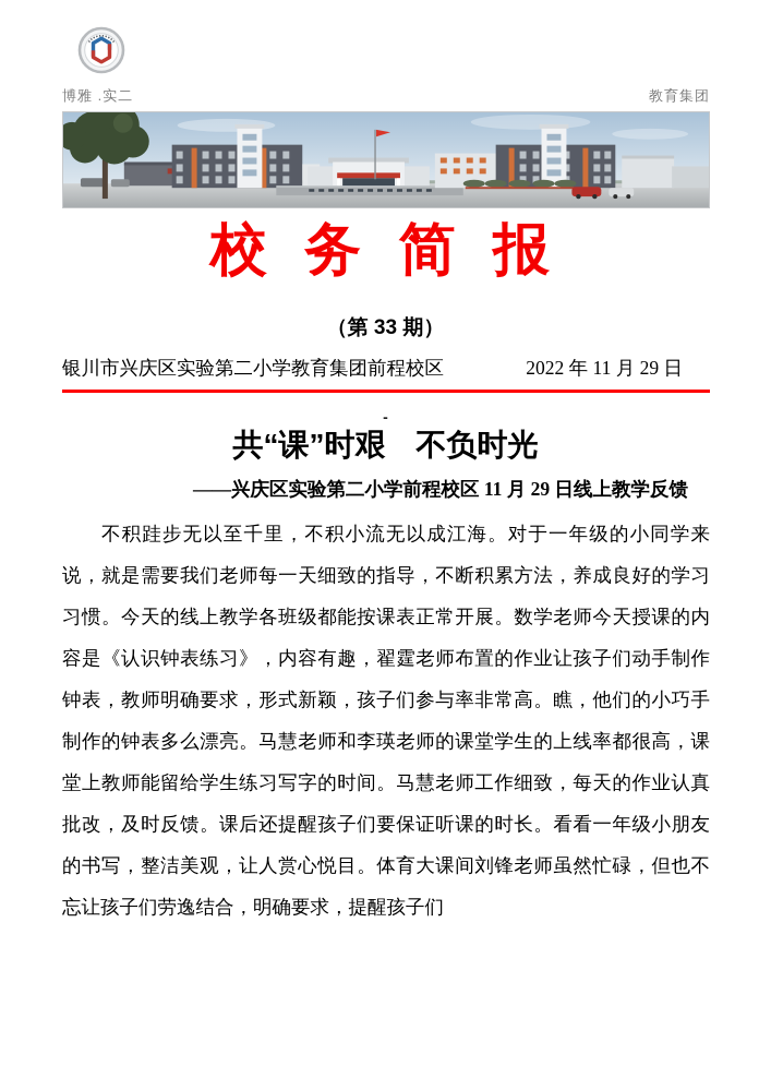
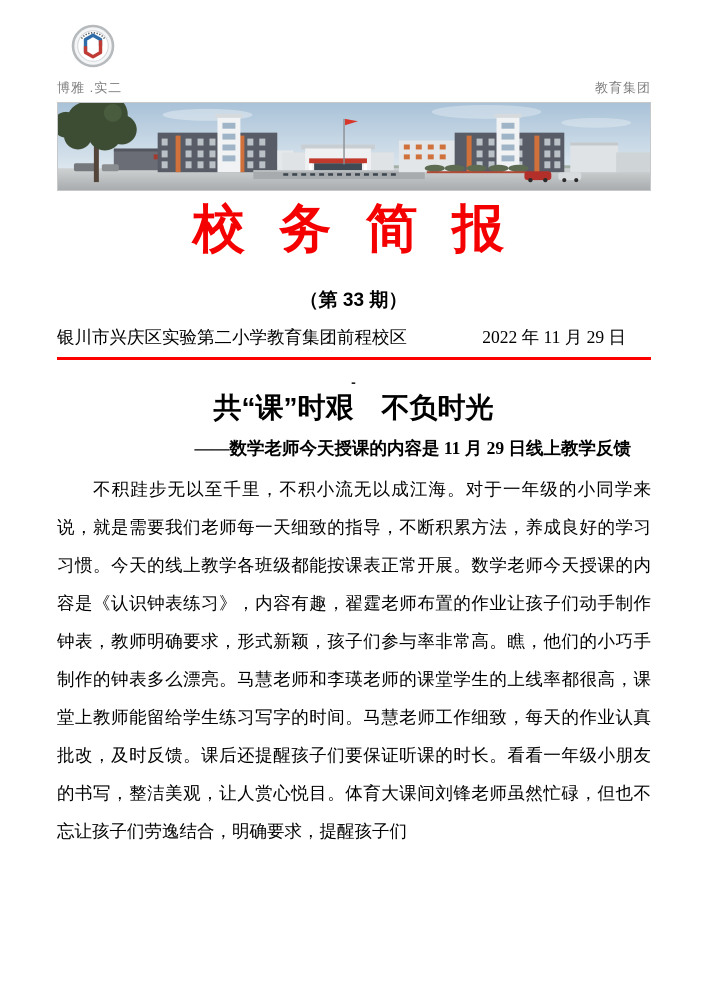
  博雅 .实二
  教育集团
  校 务 简 报
  （第 33 期）
  银川市兴庆区实验第二小学教育集团前程校区
  2022 年 11 月 29 日
  -
  共“课”时艰 不负时光
- ——兴庆区实验第二小学前程校区 11 月 29 日线上教学反馈
+ ——数学老师今天授课的内容是 11 月 29 日线上教学反馈
  不积跬步无以至千里，不积小流无以成江海。对于一年级的小同学来说，就是需要我们老师每一天细致的指导，不断积累方法，养成良好的学习习惯。今天的线上教学各班级都能按课表正常开展。数学老师今天授课的内容是《认识钟表练习》，内容有趣，翟霆老师布置的作业让孩子们动手制作钟表，教师明确要求，形式新颖，孩子们参与率非常高。瞧，他们的小巧手制作的钟表多么漂亮。马慧老师和李瑛老师的课堂学生的上线率都很高，课堂上教师能留给学生练习写字的时间。马慧老师工作细致，每天的作业认真批改，及时反馈。课后还提醒孩子们要保证听课的时长。看看一年级小朋友的书写，整洁美观，让人赏心悦目。体育大课间刘锋老师虽然忙碌，但也不忘让孩子们劳逸结合，明确要求，提醒孩子们
